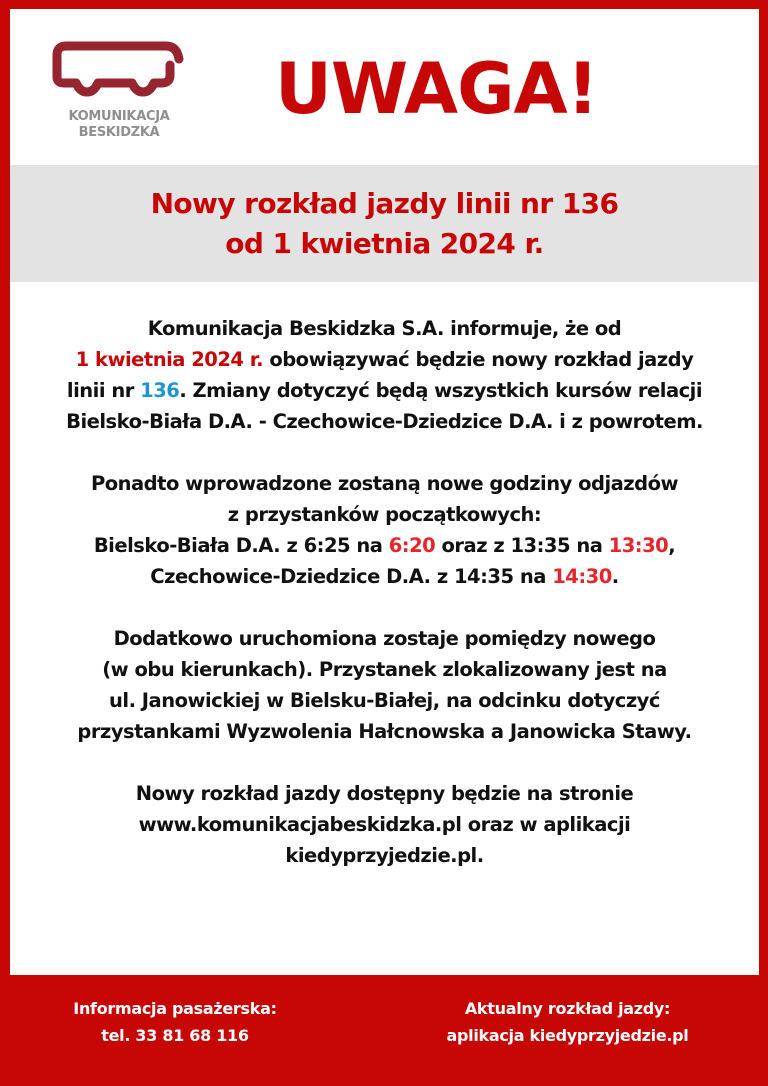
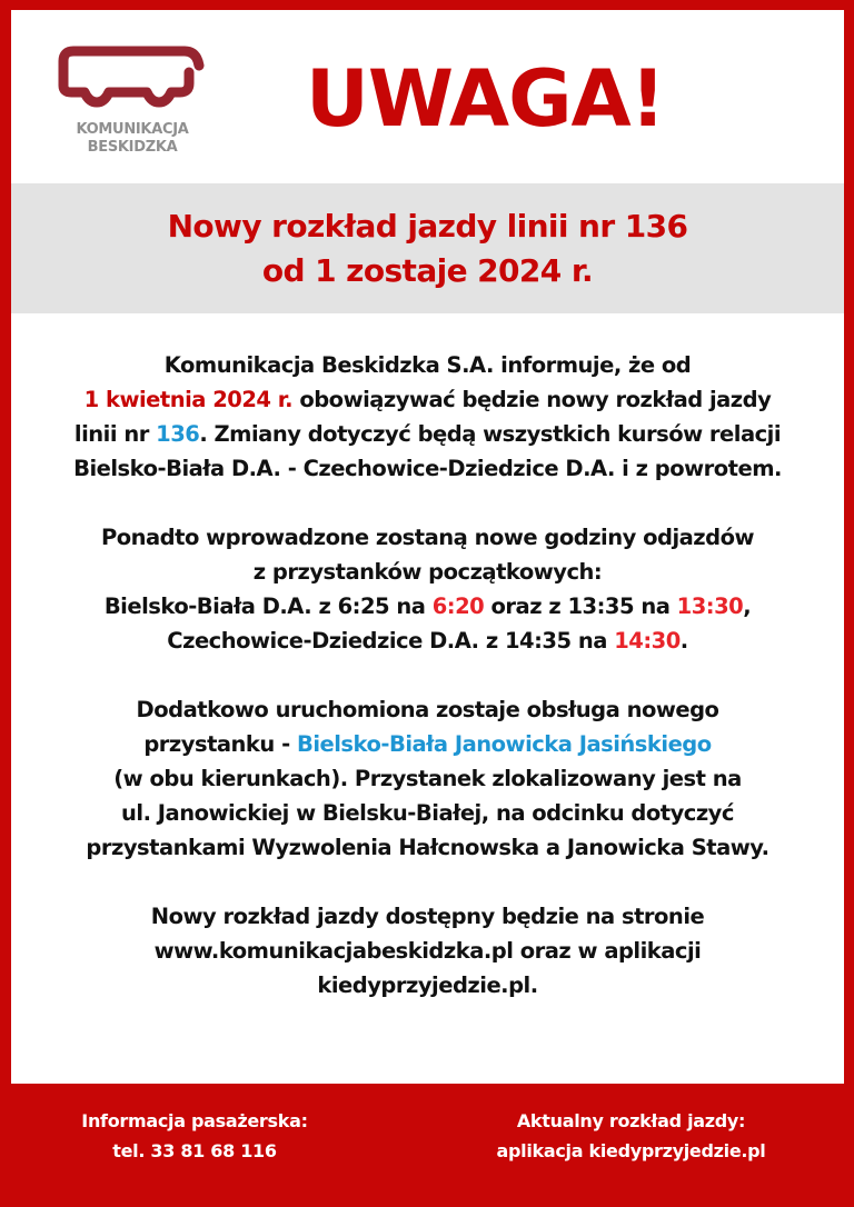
  KOMUNIKACJA
  BESKIDZKA
  UWAGA!
  Nowy rozkład jazdy linii nr 136
- od 1 kwietnia 2024 r.
+ od 1 zostaje 2024 r.
  Komunikacja Beskidzka S.A. informuje, że od
  1 kwietnia 2024 r. obowiązywać będzie nowy rozkład jazdy
  linii nr 136. Zmiany dotyczyć będą wszystkich kursów relacji
  Bielsko-Biała D.A. - Czechowice-Dziedzice D.A. i z powrotem.
  Ponadto wprowadzone zostaną nowe godziny odjazdów
  z przystanków początkowych:
  Bielsko-Biała D.A. z 6:25 na 6:20 oraz z 13:35 na 13:30,
  Czechowice-Dziedzice D.A. z 14:35 na 14:30.
- Dodatkowo uruchomiona zostaje pomiędzy nowego
+ Dodatkowo uruchomiona zostaje obsługa nowego
+ przystanku - Bielsko-Biała Janowicka Jasińskiego
  (w obu kierunkach). Przystanek zlokalizowany jest na
  ul. Janowickiej w Bielsku-Białej, na odcinku dotyczyć
  przystankami Wyzwolenia Hałcnowska a Janowicka Stawy.
  Nowy rozkład jazdy dostępny będzie na stronie
  www.komunikacjabeskidzka.pl oraz w aplikacji
  kiedyprzyjedzie.pl.
  Informacja pasażerska:
  tel. 33 81 68 116
  Aktualny rozkład jazdy:
  aplikacja kiedyprzyjedzie.pl
